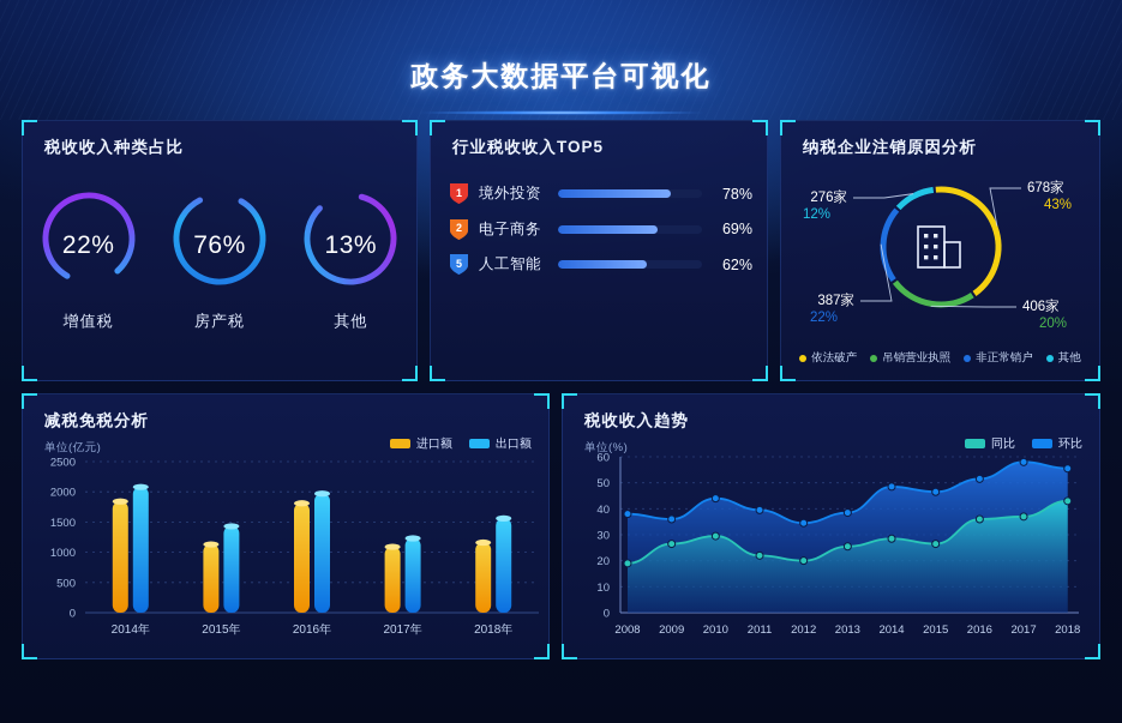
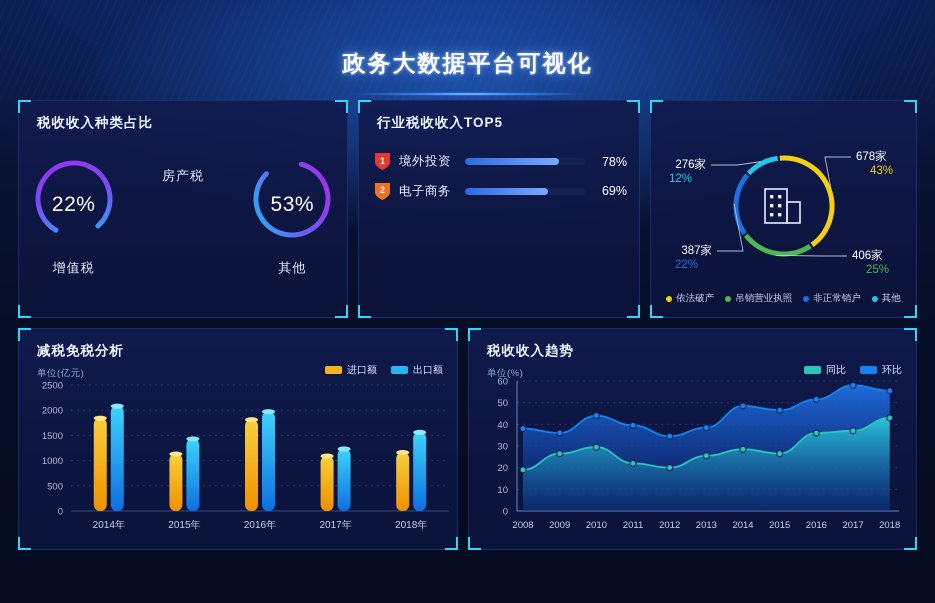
  政务大数据平台可视化
  税收收入种类占比
  22%
  增值税
- 76%
  房产税
- 13%
+ 53%
  其他
  行业税收收入TOP5
  1
  境外投资
  78%
  2
  电子商务
  69%
- 5
- 人工智能
- 62%
- 纳税企业注销原因分析
  678家
  43%
  406家
- 20%
+ 25%
  387家
  22%
  276家
  12%
  依法破产
  吊销营业执照
  非正常销户
  其他
  减税免税分析
  单位(亿元)
  进口额
  出口额
  0
  500
  1000
  1500
  2000
  2500
  2014年
  2015年
  2016年
  2017年
  2018年
  税收收入趋势
  单位(%)
  同比
  环比
  0
  10
  20
  30
  40
  50
  60
  2008
  2009
  2010
  2011
  2012
  2013
  2014
  2015
  2016
  2017
  2018
